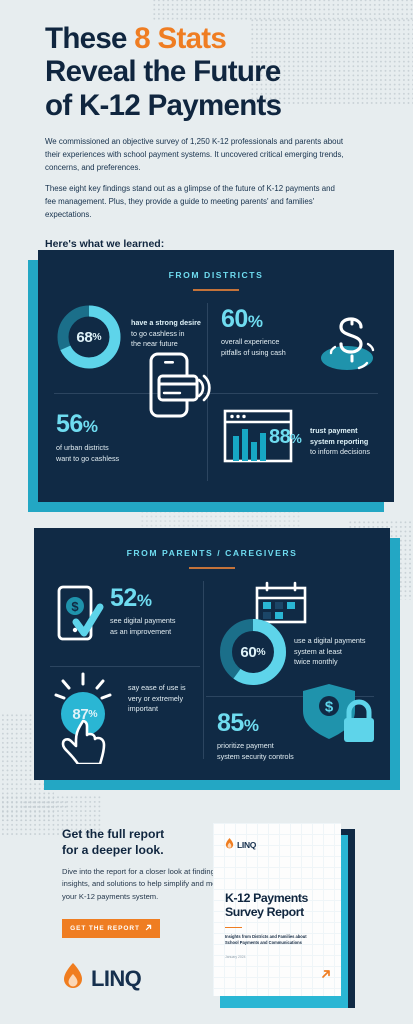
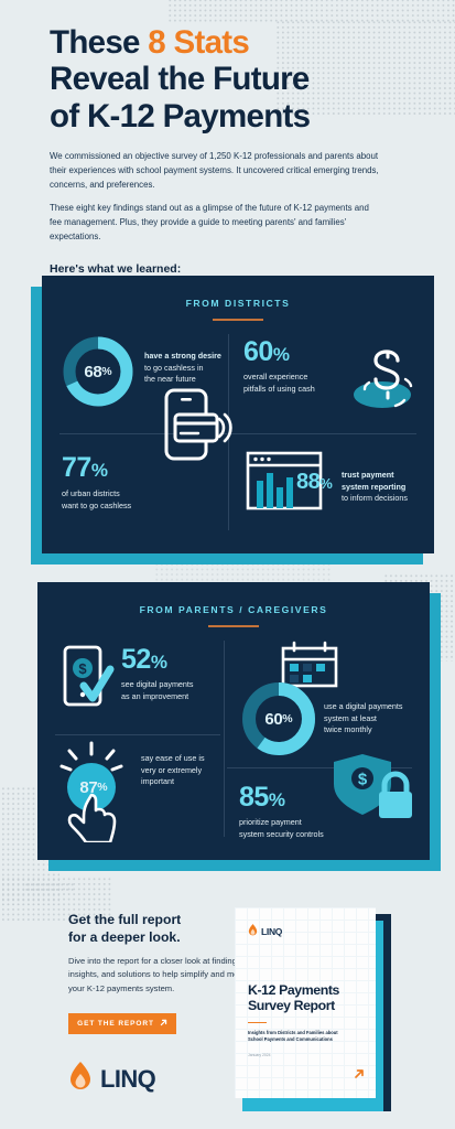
  These 8 Stats
  Reveal the Future
  of K-12 Payments
  We commissioned an objective survey of 1,250 K-12 professionals and parents about their experiences with school payment systems. It uncovered critical emerging trends, concerns, and preferences.
  These eight key findings stand out as a glimpse of the future of K-12 payments and fee management. Plus, they provide a guide to meeting parents' and families' expectations.
  Here's what we learned:
  FROM DISTRICTS
  68
  %
  have a strong desire
  to go cashless in
  the near future
  60%
  overall experience
  pitfalls of using cash
- 56%
+ 77%
  of urban districts
  want to go cashless
  88%
  trust payment
  system reporting
  to inform decisions
  FROM PARENTS / CAREGIVERS
  $
  52%
  see digital payments
  as an improvement
  60
  %
  use a digital payments
  system at least
  twice monthly
  87
  %
  say ease of use is
  very or extremely
  important
  $
  85%
  prioritize payment
  system security controls
  Get the full report
  for a deeper look.
  Dive into the report for a closer look at findin insights, and solutions to help simplify and m your K-12 payments system.
  LINQ
  LINQ
  K-12 Payments
  Survey Report
